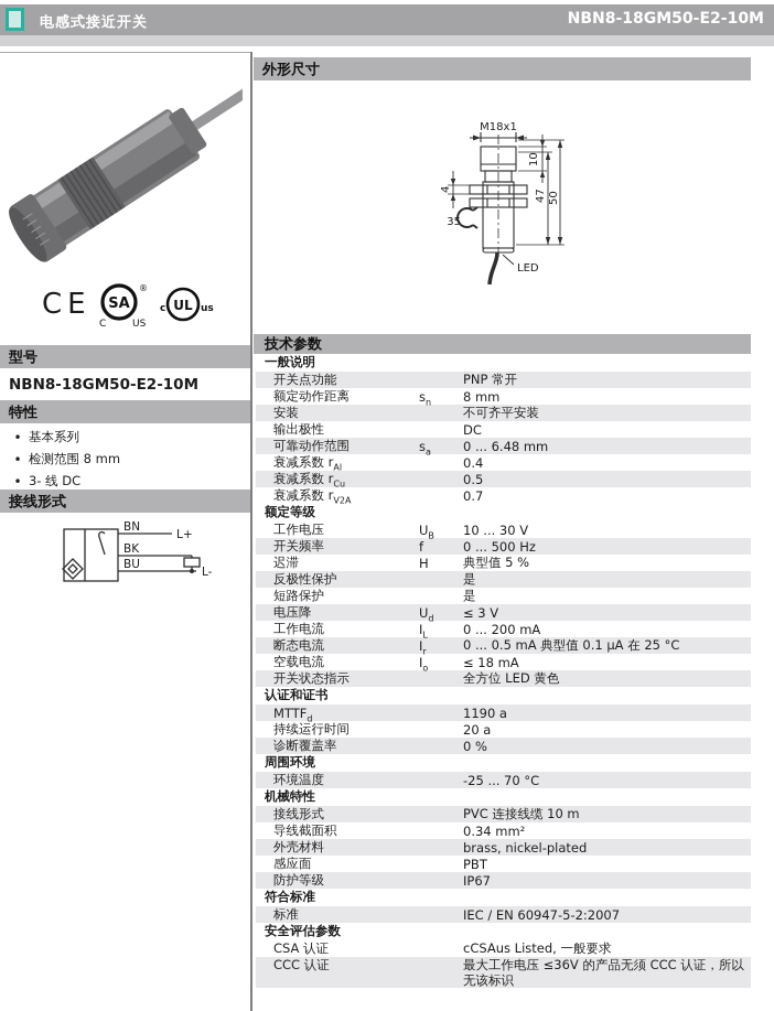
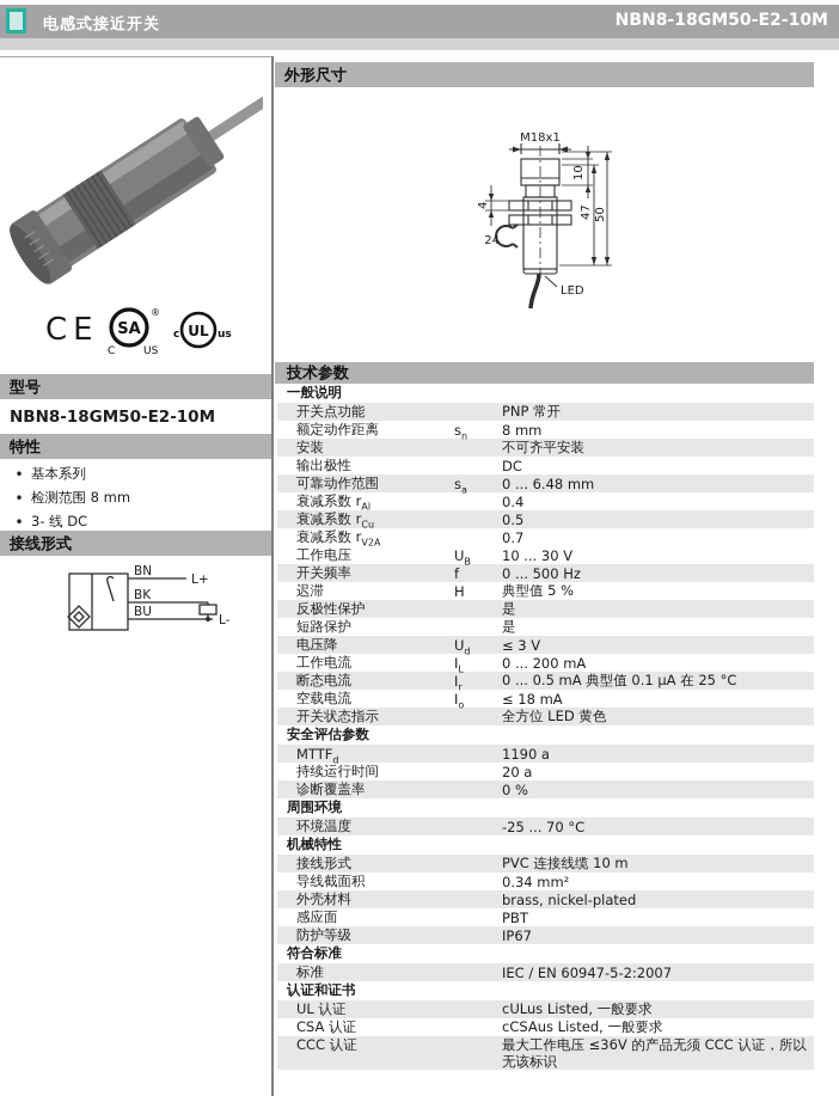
  电感式接近开关
  NBN8-18GM50-E2-10M
  CE
  SA
  C
  US
  ®
  UL
  c
  us
  型号
  NBN8-18GM50-E2-10M
  特性
  •
  基本系列
  •
  检测范围 8 mm
  •
  3- 线 DC
  接线形式
  BN
  BK
  BU
  L+
  L-
  外形尺寸
  M18x1
- 35
+ 24
  LED
  技术参数
  一般说明
  开关点功能
  PNP 常开
  额定动作距离
  sn
  8 mm
  安装
  不可齐平安装
  输出极性
  DC
  可靠动作范围
  sa
  0 ... 6.48 mm
  衰减系数 rAl
  0.4
  衰减系数 rCu
  0.5
  衰减系数 rV2A
  0.7
- 额定等级
  工作电压
  UB
  10 ... 30 V
  开关频率
  f
  0 ... 500 Hz
  迟滞
  H
  典型值 5 %
  反极性保护
  是
  短路保护
  是
  电压降
  Ud
  ≤ 3 V
  工作电流
  IL
  0 ... 200 mA
  断态电流
  Ir
  0 ... 0.5 mA 典型值 0.1 μA 在 25 °C
  空载电流
  Io
  ≤ 18 mA
  开关状态指示
  全方位 LED 黄色
- 认证和证书
+ 安全评估参数
  MTTFd
  1190 a
  持续运行时间
  20 a
  诊断覆盖率
  0 %
  周围环境
  环境温度
  -25 ... 70 °C
  机械特性
  接线形式
  PVC 连接线缆 10 m
  导线截面积
  0.34 mm²
  外壳材料
  brass, nickel-plated
  感应面
  PBT
  防护等级
  IP67
  符合标准
  标准
  IEC / EN 60947-5-2:2007
- 安全评估参数
+ 认证和证书
+ UL 认证
+ cULus Listed, 一般要求
  CSA 认证
  cCSAus Listed, 一般要求
  CCC 认证
  最大工作电压 ≤36V 的产品无须 CCC 认证，所以无该标识
